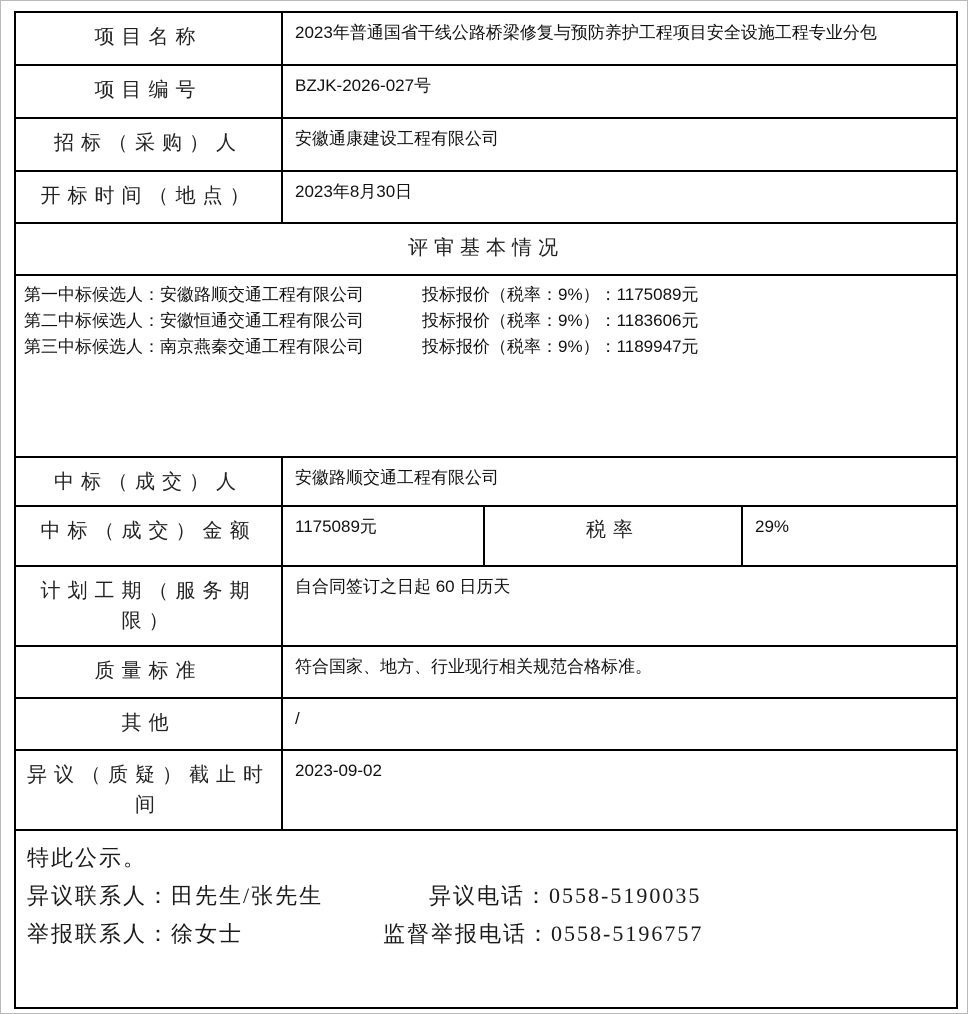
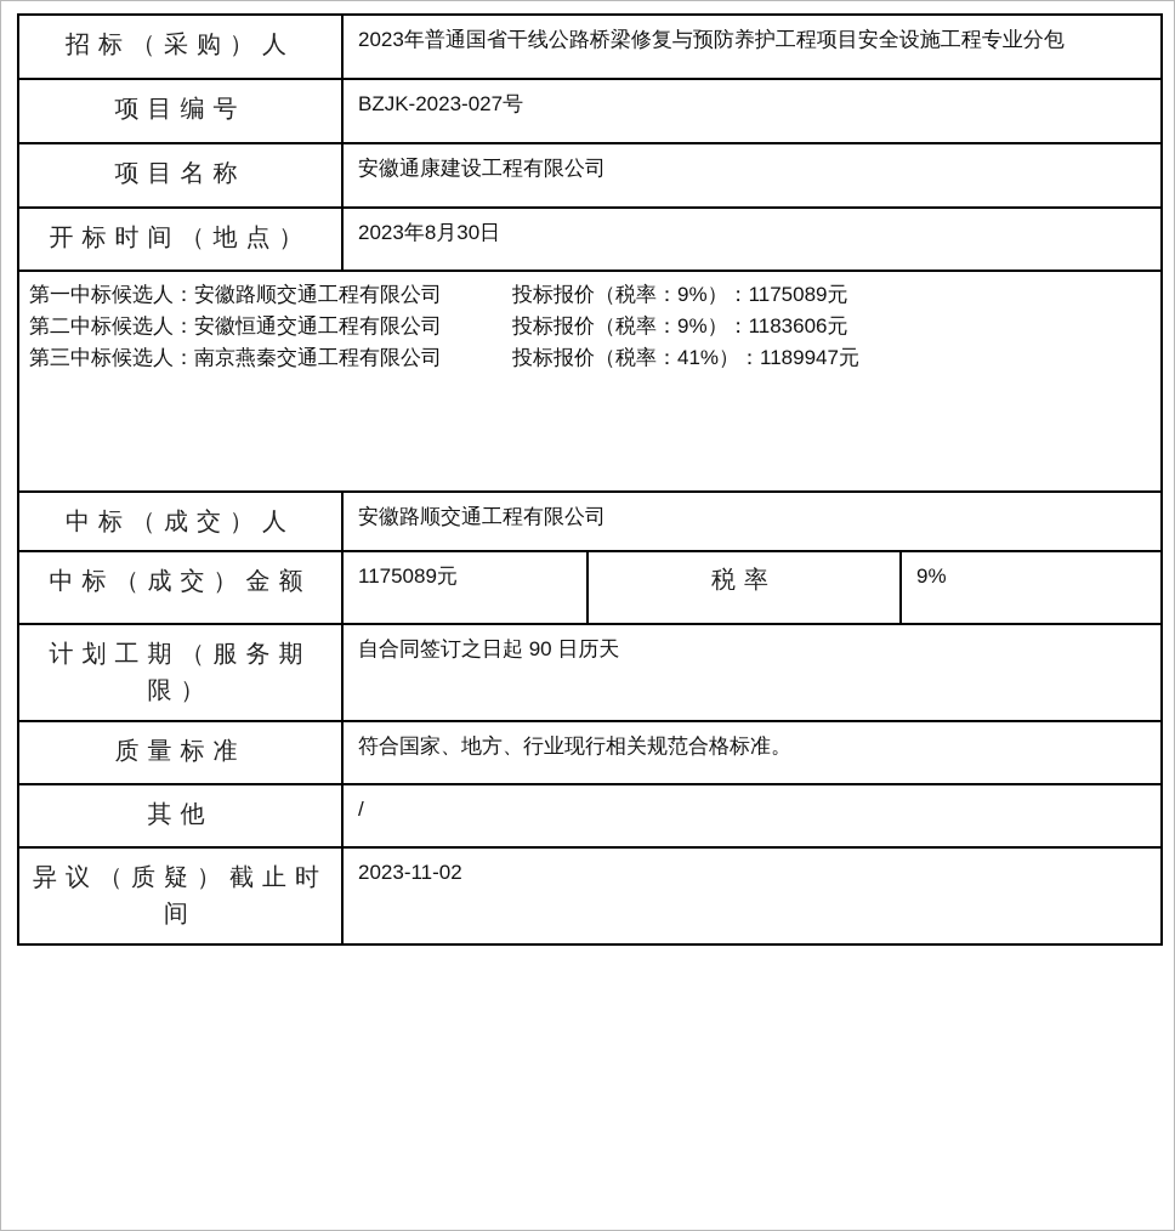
- 项目名称	2023年普通国省干线公路桥梁修复与预防养护工程项目安全设施工程专业分包
+ 招标（采购）人	2023年普通国省干线公路桥梁修复与预防养护工程项目安全设施工程专业分包
- 项目编号	BZJK-2026-027号
+ 项目编号	BZJK-2023-027号
- 招标（采购）人	安徽通康建设工程有限公司
+ 项目名称	安徽通康建设工程有限公司
  开标时间（地点）	2023年8月30日
- 评审基本情况
- 第一中标候选人：安徽路顺交通工程有限公司 投标报价（税率：9%）：1175089元 第二中标候选人：安徽恒通交通工程有限公司 投标报价（税率：9%）：1183606元 第三中标候选人：南京燕秦交通工程有限公司 投标报价（税率：9%）：1189947元
+ 第一中标候选人：安徽路顺交通工程有限公司 投标报价（税率：9%）：1175089元 第二中标候选人：安徽恒通交通工程有限公司 投标报价（税率：9%）：1183606元 第三中标候选人：南京燕秦交通工程有限公司 投标报价（税率：41%）：1189947元
  中标（成交）人	安徽路顺交通工程有限公司
- 中标（成交）金额	1175089元	税率	29%
+ 中标（成交）金额	1175089元	税率	9%
- 计划工期（服务期限）	自合同签订之日起 60 日历天
+ 计划工期（服务期限）	自合同签订之日起 90 日历天
  质量标准	符合国家、地方、行业现行相关规范合格标准。
  其他	/
- 异议（质疑）截止时间	2023-09-02
+ 异议（质疑）截止时间	2023-11-02
- 特此公示。 异议联系人：田先生/张先生 异议电话：0558-5190035 举报联系人：徐女士 监督举报电话：0558-5196757
